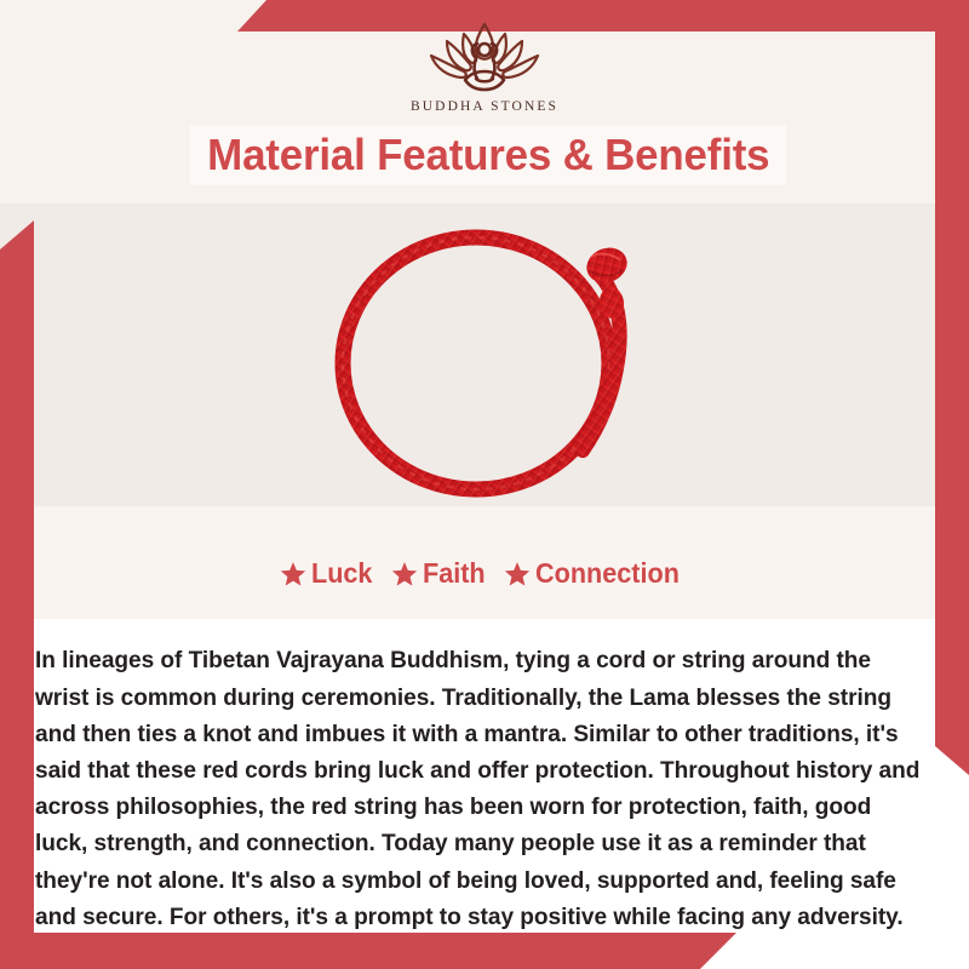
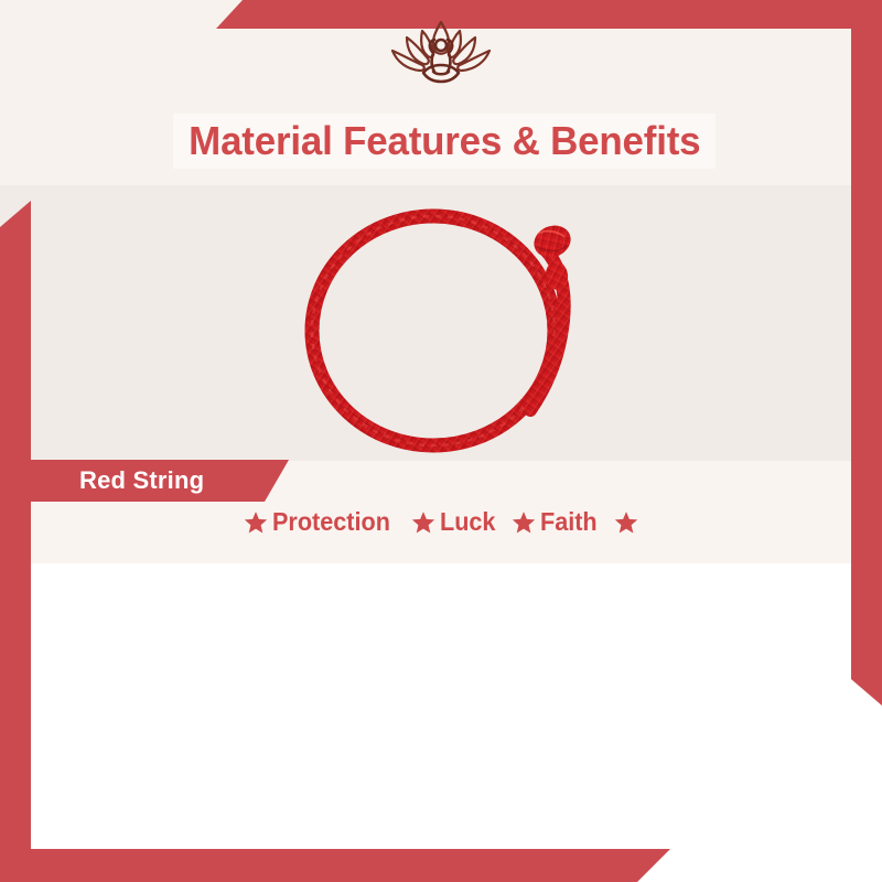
- BUDDHA STONES
  Material Features & Benefits
+ Red String
+ Protection
  Luck
  Faith
- Connection
- In lineages of Tibetan Vajrayana Buddhism, tying a cord or string around the wrist is common during ceremonies. Traditionally, the Lama blesses the string and then ties a knot and imbues it with a mantra. Similar to other traditions, it's said that these red cords bring luck and offer protection. Throughout history and across philosophies, the red string has been worn for protection, faith, good luck, strength, and connection. Today many people use it as a reminder that they're not alone. It's also a symbol of being loved, supported and, feeling safe and secure. For others, it's a prompt to stay positive while facing any adversity.
